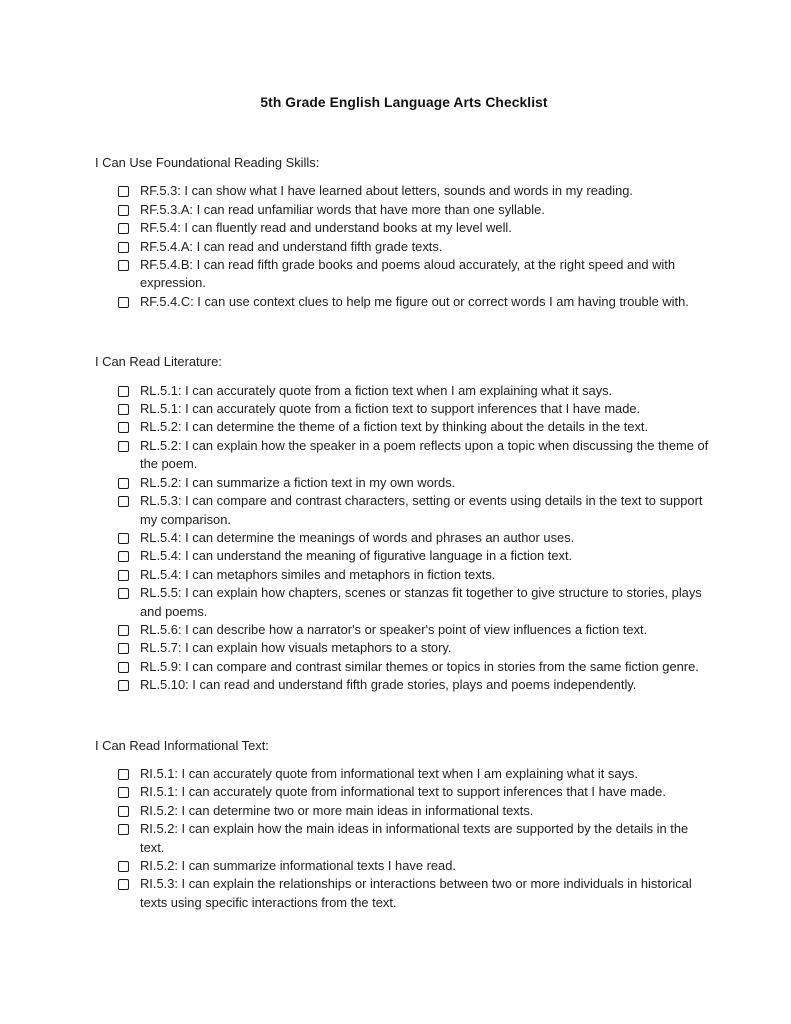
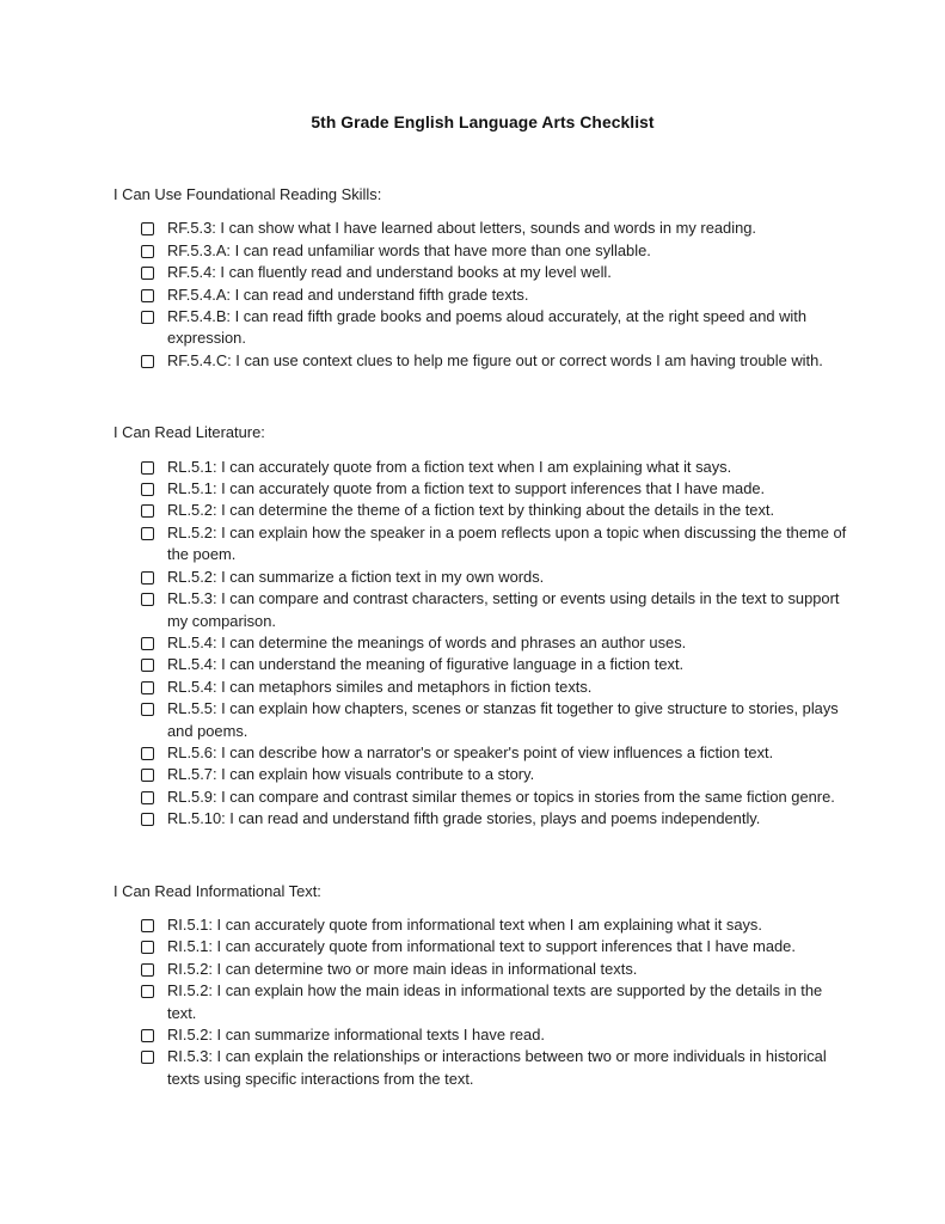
  5th Grade English Language Arts Checklist
  I Can Use Foundational Reading Skills:
  RF.5.3: I can show what I have learned about letters, sounds and words in my reading.
  RF.5.3.A: I can read unfamiliar words that have more than one syllable.
  RF.5.4: I can fluently read and understand books at my level well.
  RF.5.4.A: I can read and understand fifth grade texts.
  RF.5.4.B: I can read fifth grade books and poems aloud accurately, at the right speed and with expression.
  RF.5.4.C: I can use context clues to help me figure out or correct words I am having trouble with.
  I Can Read Literature:
  RL.5.1: I can accurately quote from a fiction text when I am explaining what it says.
  RL.5.1: I can accurately quote from a fiction text to support inferences that I have made.
  RL.5.2: I can determine the theme of a fiction text by thinking about the details in the text.
  RL.5.2: I can explain how the speaker in a poem reflects upon a topic when discussing the theme of the poem.
  RL.5.2: I can summarize a fiction text in my own words.
  RL.5.3: I can compare and contrast characters, setting or events using details in the text to support my comparison.
  RL.5.4: I can determine the meanings of words and phrases an author uses.
  RL.5.4: I can understand the meaning of figurative language in a fiction text.
  RL.5.4: I can metaphors similes and metaphors in fiction texts.
  RL.5.5: I can explain how chapters, scenes or stanzas fit together to give structure to stories, plays and poems.
  RL.5.6: I can describe how a narrator's or speaker's point of view influences a fiction text.
- RL.5.7: I can explain how visuals metaphors to a story.
+ RL.5.7: I can explain how visuals contribute to a story.
  RL.5.9: I can compare and contrast similar themes or topics in stories from the same fiction genre.
  RL.5.10: I can read and understand fifth grade stories, plays and poems independently.
  I Can Read Informational Text:
  RI.5.1: I can accurately quote from informational text when I am explaining what it says.
  RI.5.1: I can accurately quote from informational text to support inferences that I have made.
  RI.5.2: I can determine two or more main ideas in informational texts.
  RI.5.2: I can explain how the main ideas in informational texts are supported by the details in the text.
  RI.5.2: I can summarize informational texts I have read.
  RI.5.3: I can explain the relationships or interactions between two or more individuals in historical texts using specific interactions from the text.
